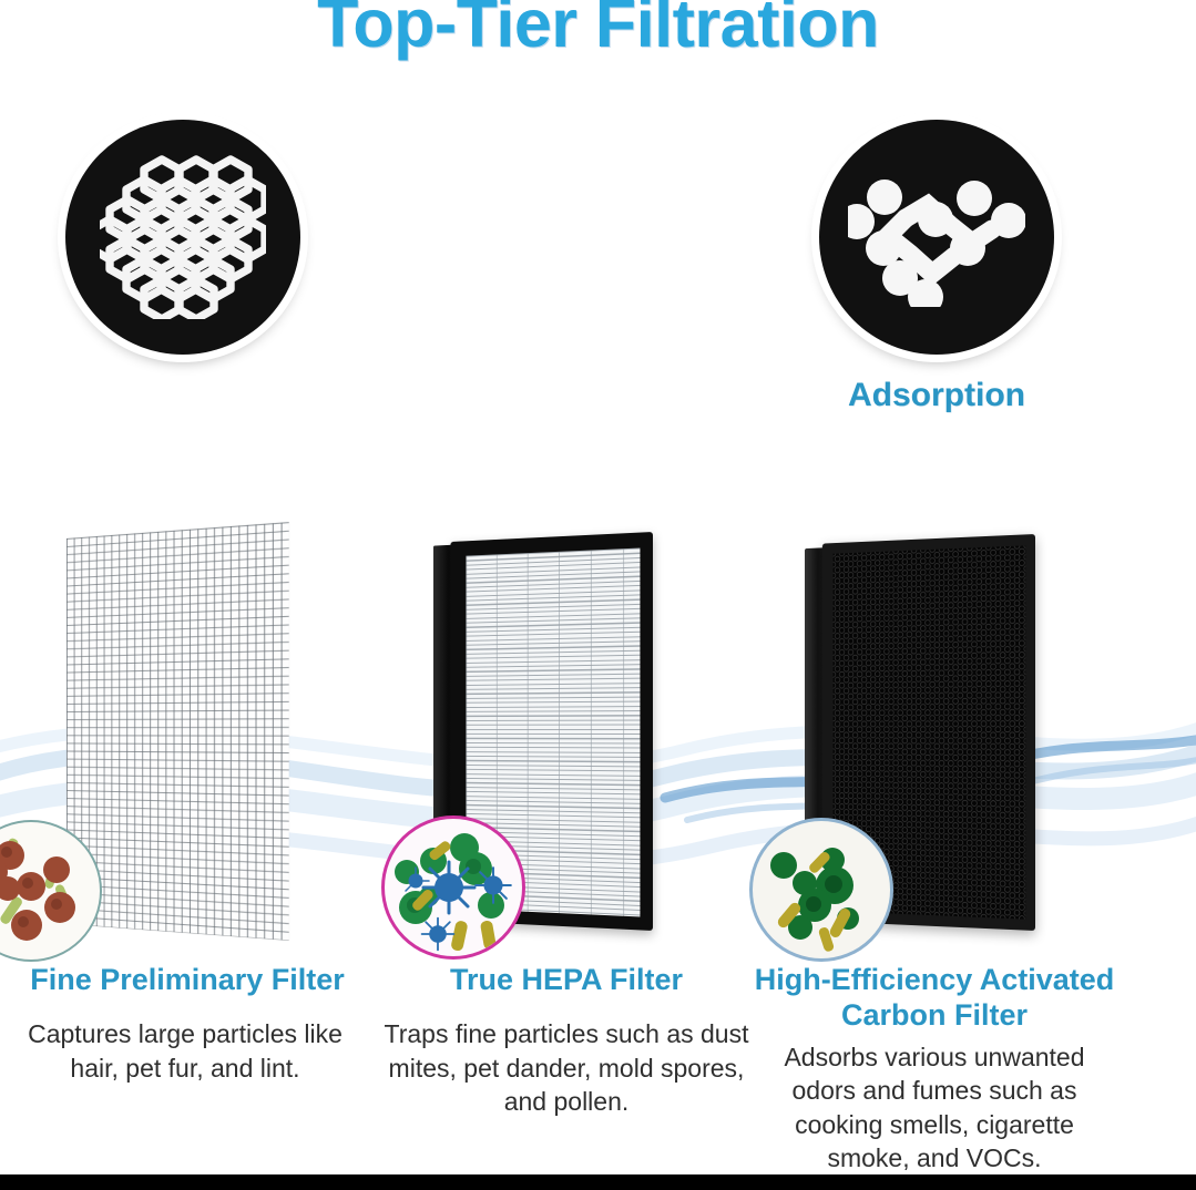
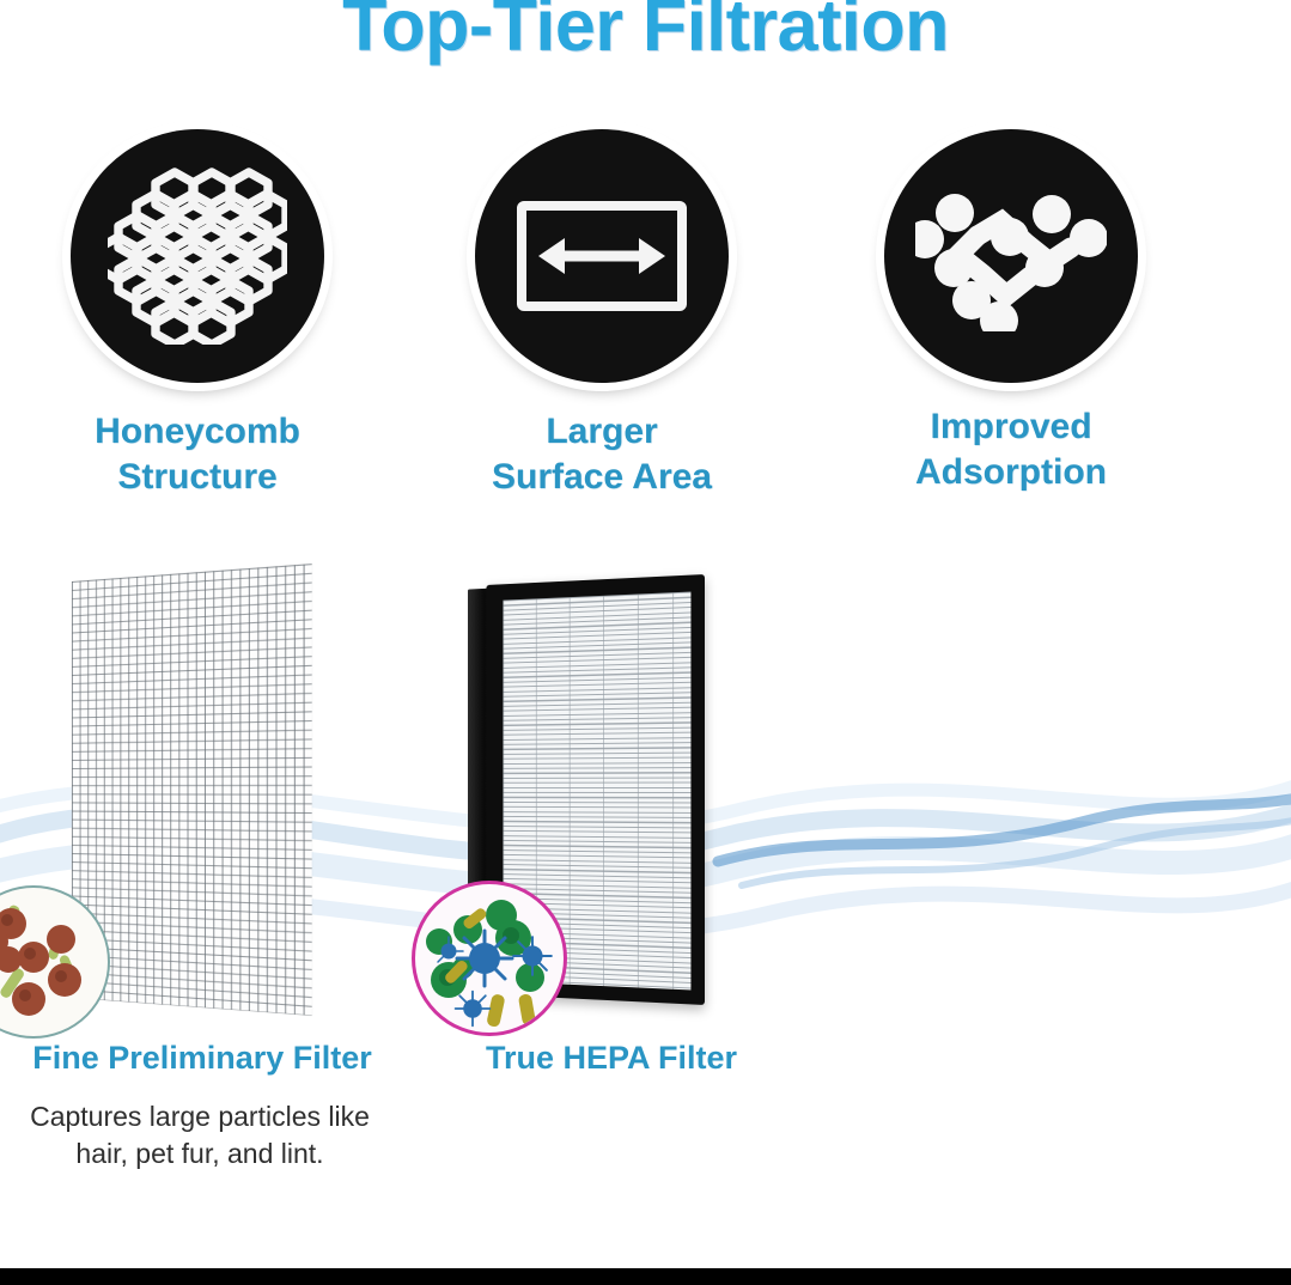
  Top-Tier Filtration
+ Honeycomb
+ Structure
+ Larger
+ Surface Area
+ Improved
  Adsorption
  Fine Preliminary Filter
  Captures large particles like hair, pet fur, and lint.
  True HEPA Filter
- Traps fine particles such as dust mites, pet dander, mold spores, and pollen.
- High-Efficiency Activated Carbon Filter
- Adsorbs various unwanted odors and fumes such as cooking smells, cigarette smoke, and VOCs.
